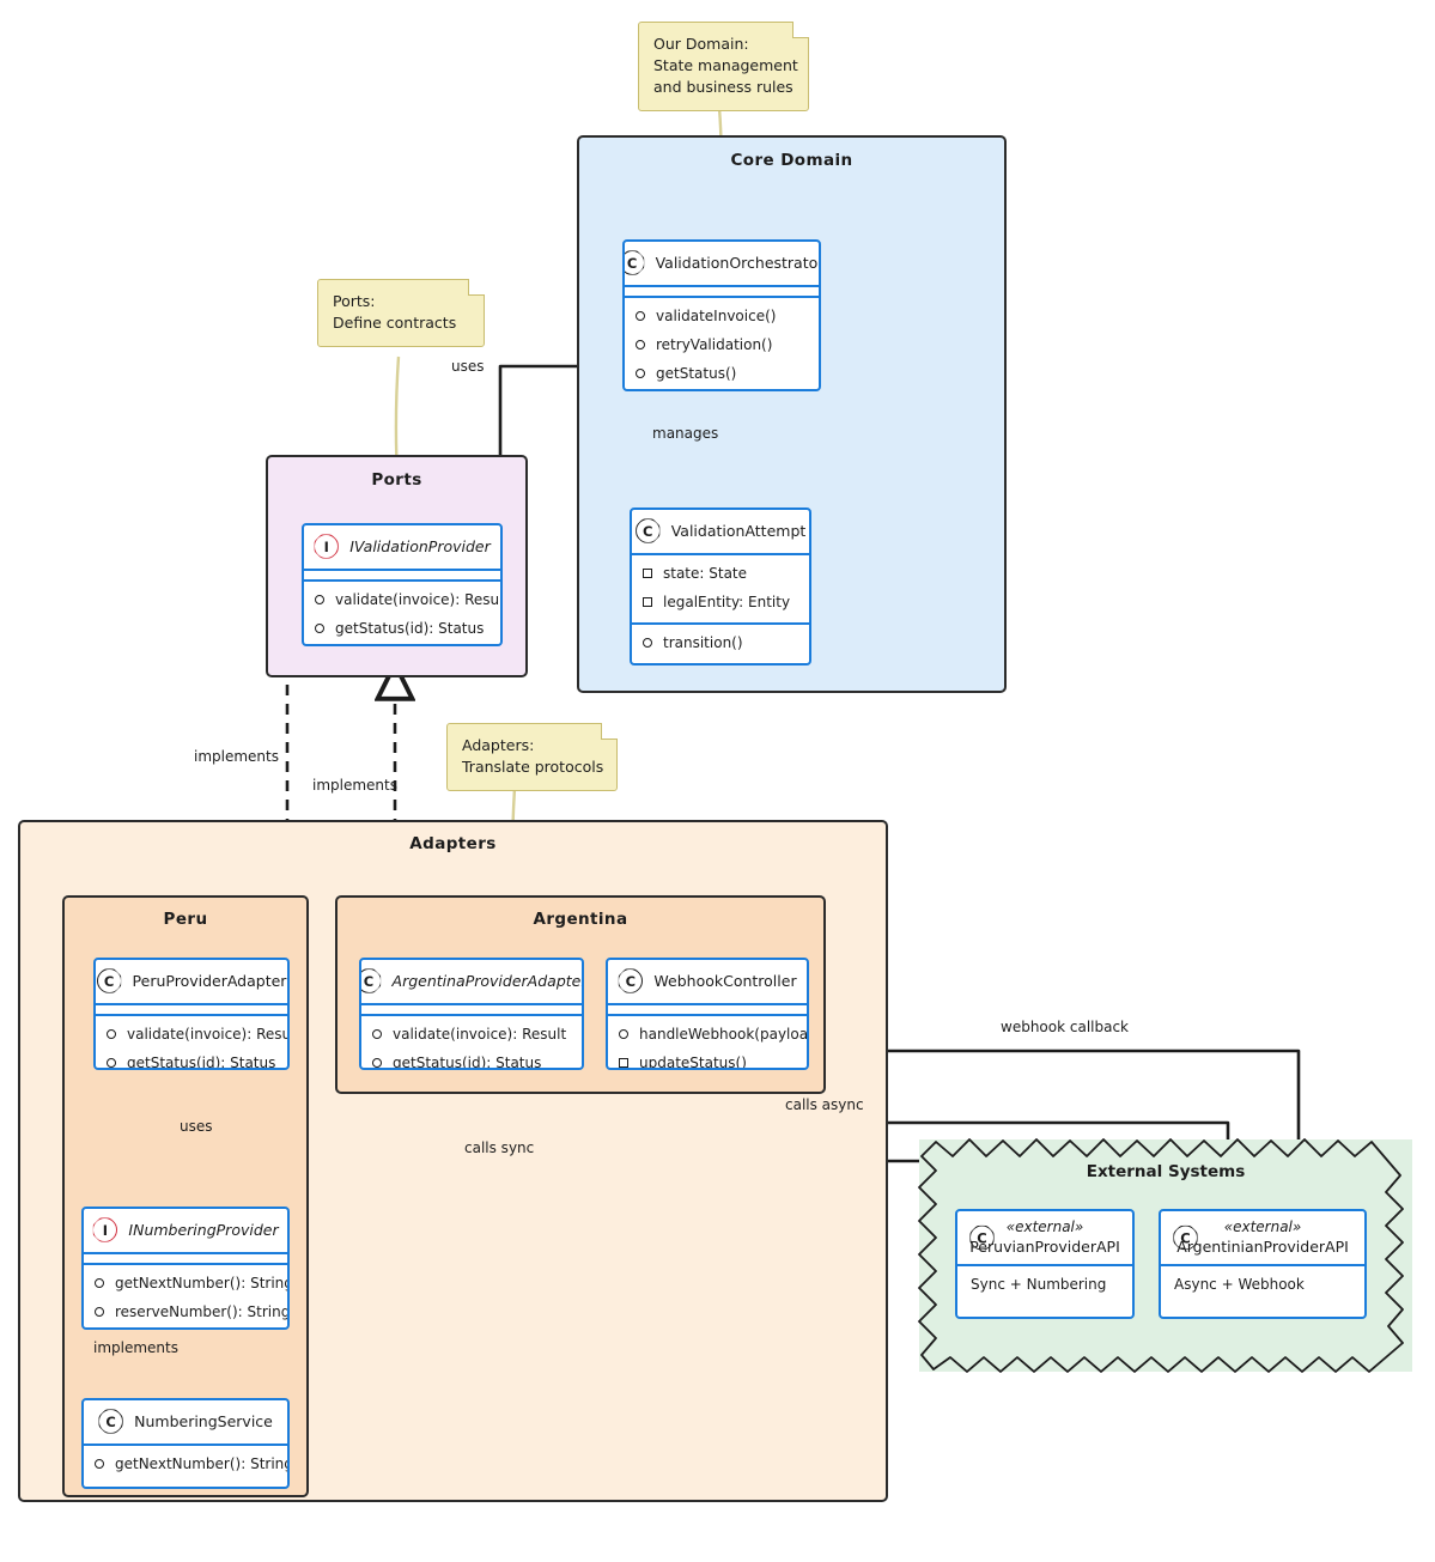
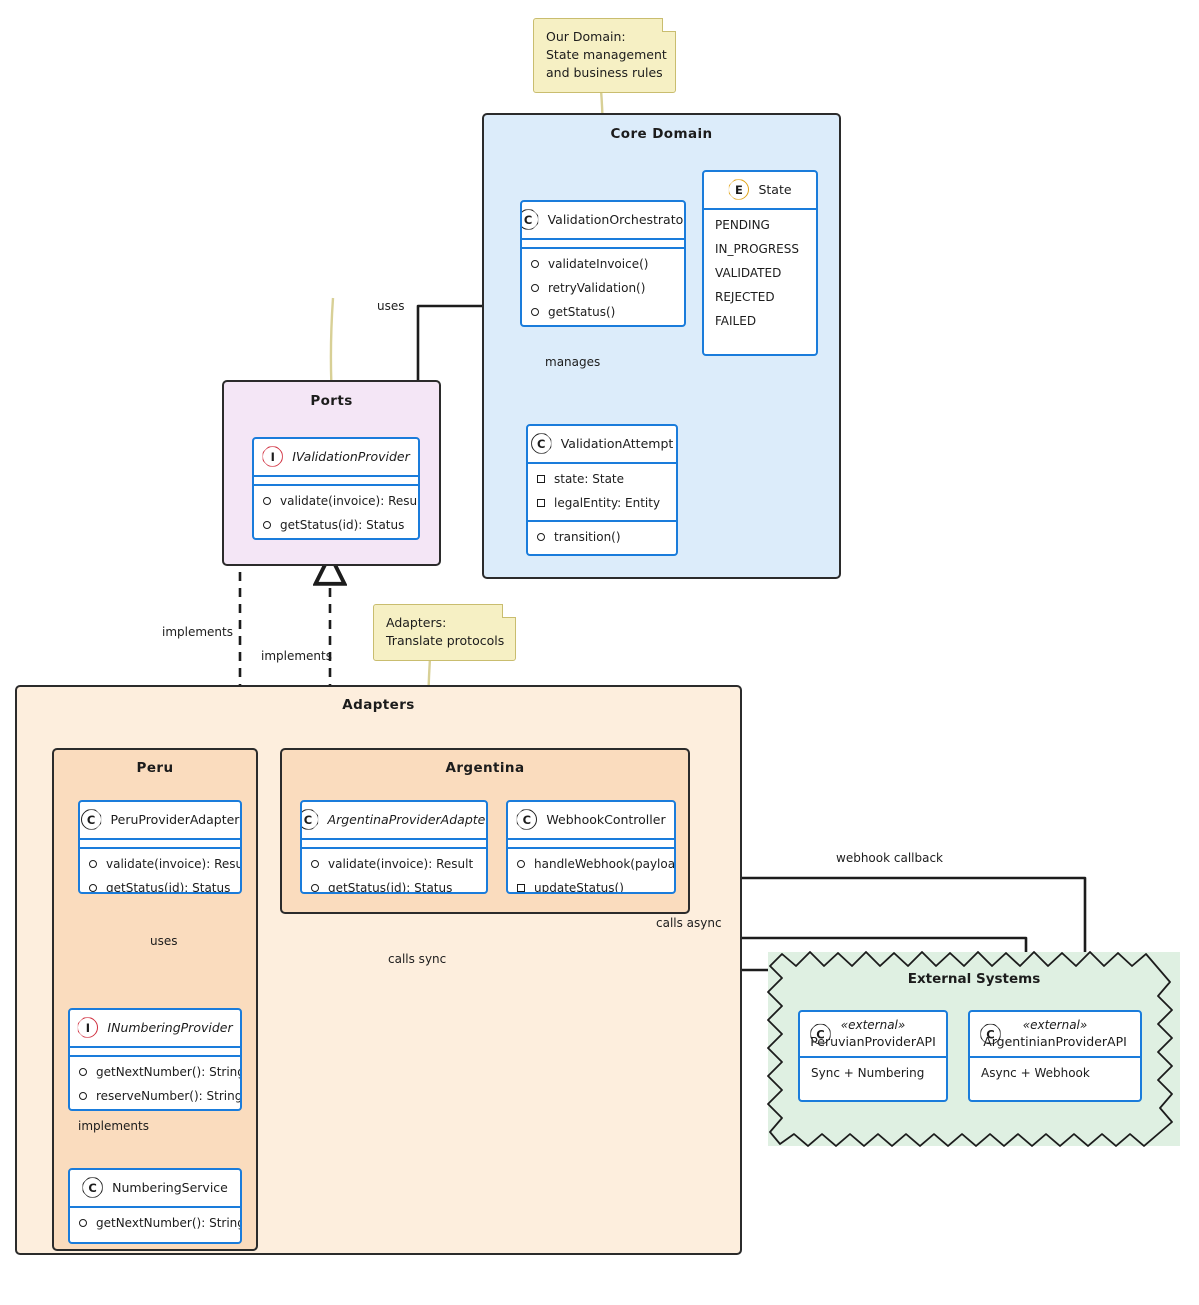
  Core Domain
  C
  ValidationOrchestrato
  validateInvoice()
  retryValidation()
  getStatus()
+ E
+ State
+ PENDING
+ IN_PROGRESS
+ VALIDATED
+ REJECTED
+ FAILED
  C
  ValidationAttempt
  state: State
  legalEntity: Entity
  transition()
  Ports
  I
  IValidationProvider
  validate(invoice): Resu
  getStatus(id): Status
  Adapters
  Peru
  Argentina
  C
  PeruProviderAdapter
  validate(invoice): Resu
  getStatus(id): Status
  C
  ArgentinaProviderAdapte
  validate(invoice): Result
  getStatus(id): Status
  C
  WebhookController
  handleWebhook(payloa
  updateStatus()
  I
  INumberingProvider
  getNextNumber(): Strin
  reserveNumber(): String
  C
  NumberingService
  getNextNumber(): Strin
  External Systems
  C
  «external»
  PeruvianProviderAPI
  Sync + Numbering
  C
  «external»
  ArgentinianProviderAPI
  Async + Webhook
  Our Domain:
  State management
  and business rules
- Ports:
- Define contracts
  Adapters:
  Translate protocols
  uses
  manages
  implements
  implements
  uses
  implements
  calls sync
  calls async
  webhook callback
